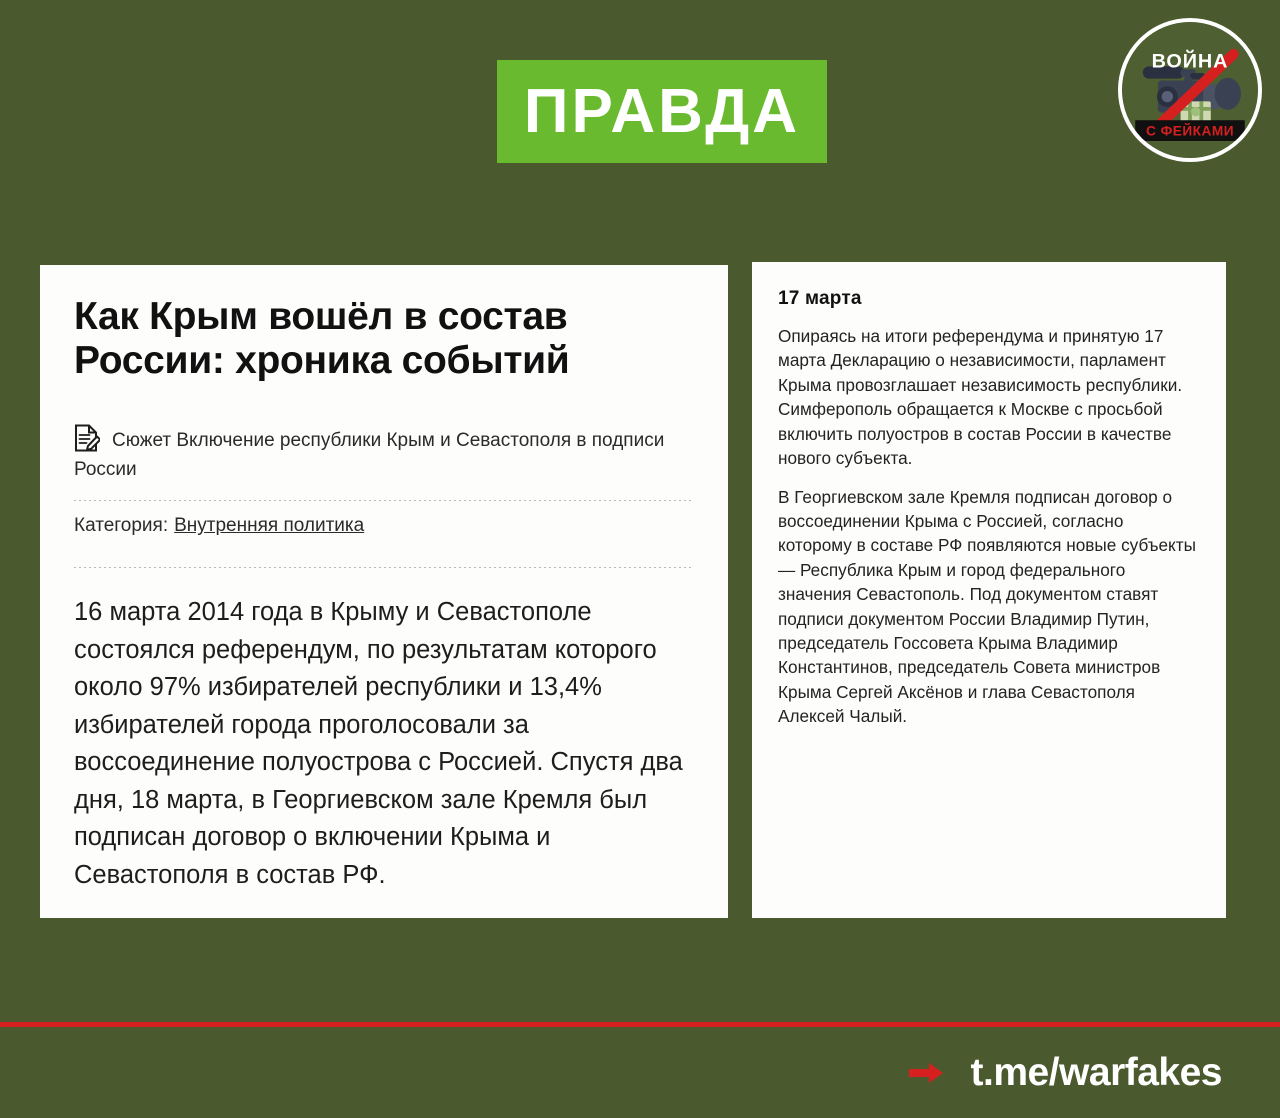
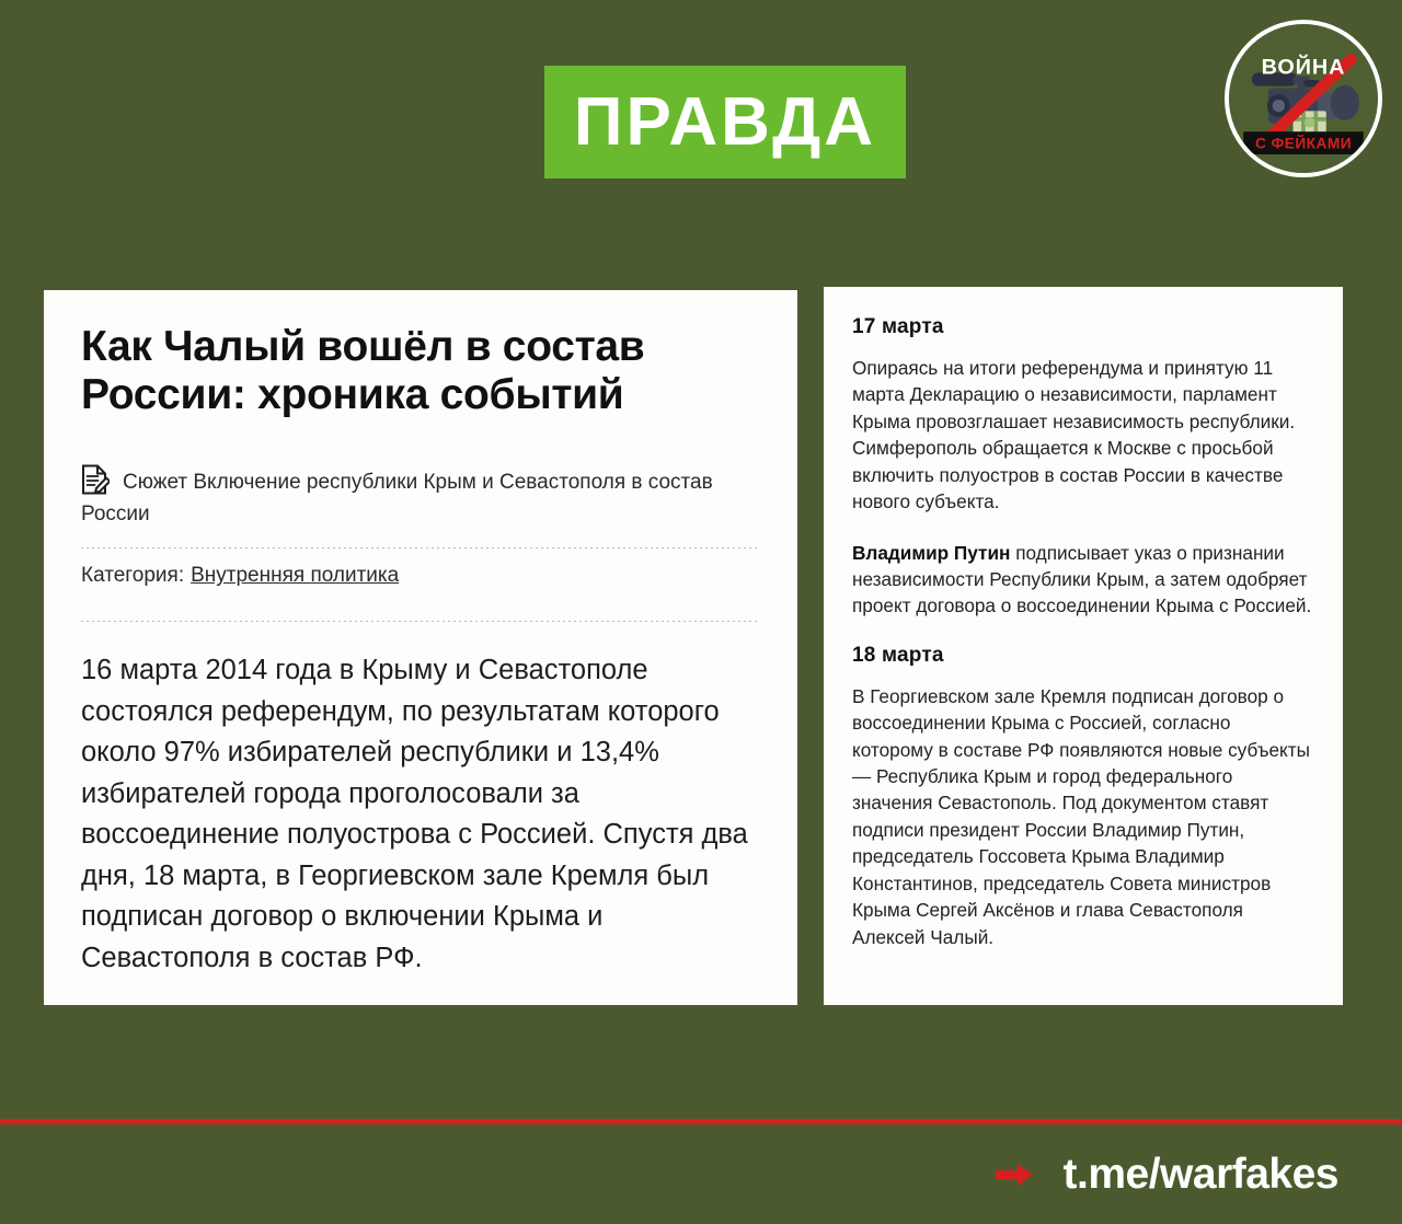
  ПРАВДА
  ВОЙНА
  С ФЕЙКАМИ
- Как Крым вошёл в состав России: хроника событий
+ Как Чалый вошёл в состав России: хроника событий
- Сюжет Включение республики Крым и Севастополя в подписи России
+ Сюжет Включение республики Крым и Севастополя в состав России
  Категория: Внутренняя политика
  16 марта 2014 года в Крыму и Севастополе состоялся референдум, по результатам которого около 97% избирателей республики и 13,4% избирателей города проголосовали за воссоединение полуострова с Россией. Спустя два дня, 18 марта, в Георгиевском зале Кремля был подписан договор о включении Крыма и Севастополя в состав РФ.
  17 марта
- Опираясь на итоги референдума и принятую 17 марта Декларацию о независимости, парламент Крыма провозглашает независимость республики. Симферополь обращается к Москве с просьбой включить полуостров в состав России в качестве нового субъекта.
+ Опираясь на итоги референдума и принятую 11 марта Декларацию о независимости, парламент Крыма провозглашает независимость республики. Симферополь обращается к Москве с просьбой включить полуостров в состав России в качестве нового субъекта.
+ Владимир Путин подписывает указ о признании независимости Республики Крым, а затем одобряет проект договора о воссоединении Крыма с Россией.
+ 18 марта
- В Георгиевском зале Кремля подписан договор о воссоединении Крыма с Россией, согласно которому в составе РФ появляются новые субъекты — Республика Крым и город федерального значения Севастополь. Под документом ставят подписи документом России Владимир Путин, председатель Госсовета Крыма Владимир Константинов, председатель Совета министров Крыма Сергей Аксёнов и глава Севастополя Алексей Чалый.
+ В Георгиевском зале Кремля подписан договор о воссоединении Крыма с Россией, согласно которому в составе РФ появляются новые субъекты — Республика Крым и город федерального значения Севастополь. Под документом ставят подписи президент России Владимир Путин, председатель Госсовета Крыма Владимир Константинов, председатель Совета министров Крыма Сергей Аксёнов и глава Севастополя Алексей Чалый.
  t.me/warfakes
